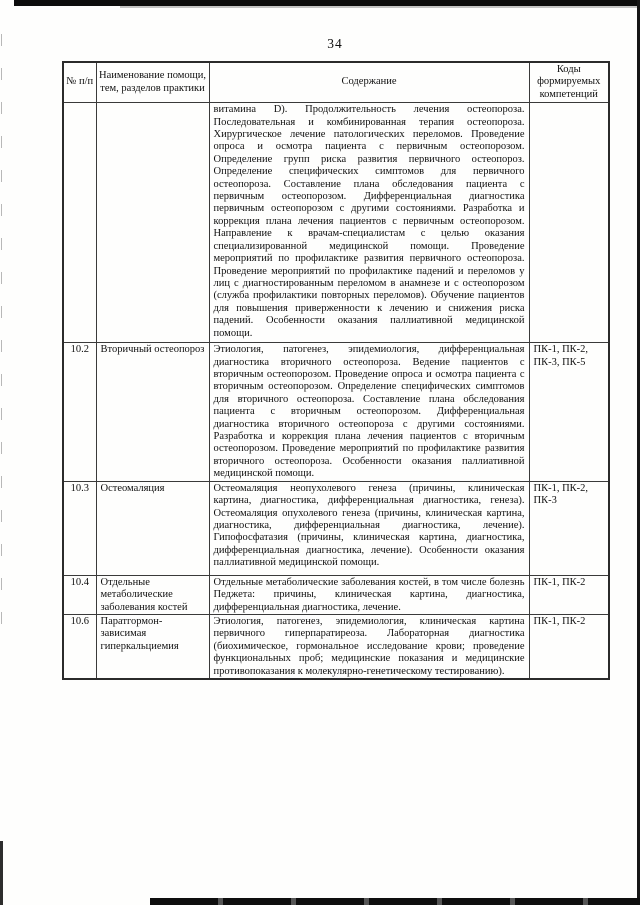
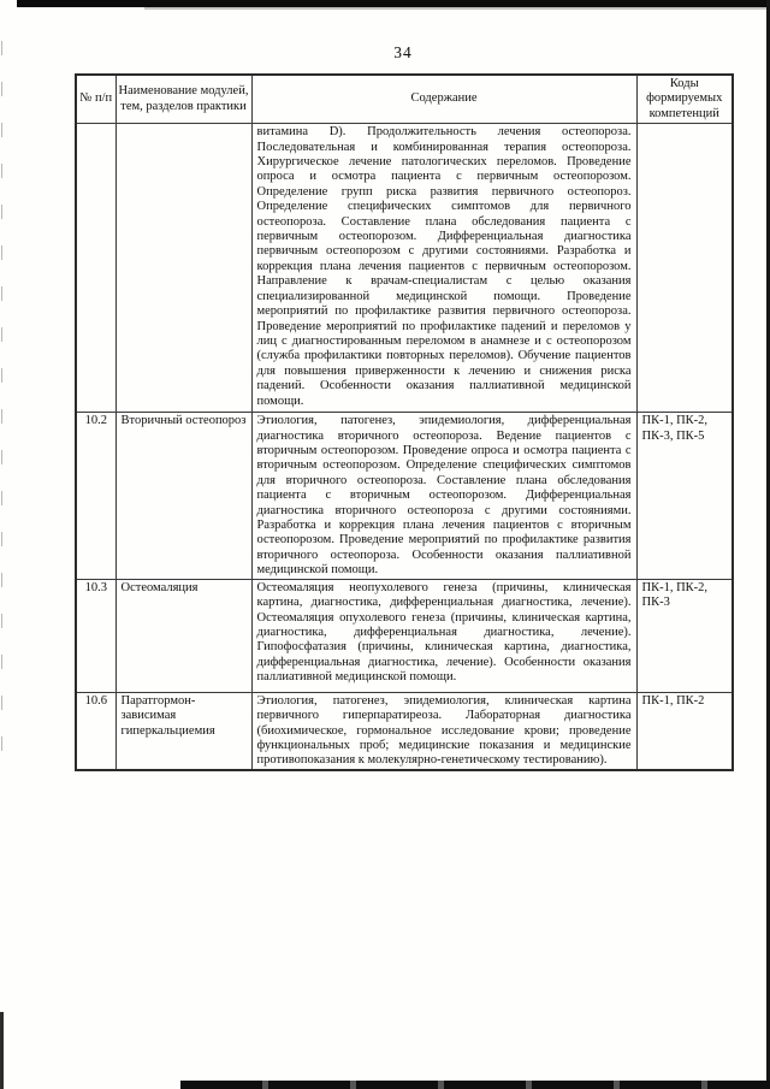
  34
- № п/п	Наименование помощи, тем, разделов практики	Содержание	Коды формируемых компетенций
+ № п/п	Наименование модулей, тем, разделов практики	Содержание	Коды формируемых компетенций
  		витамина D). Продолжительность лечения остеопороза. Последовательная и комбинированная терапия остеопороза. Хирургическое лечение патологических переломов. Проведение опроса и осмотра пациента с первичным остеопорозом. Определение групп риска развития первичного остеопороз. Определение специфических симптомов для первичного остеопороза. Составление плана обследования пациента с первичным остеопорозом. Дифференциальная диагностика первичным остеопорозом с другими состояниями. Разработка и коррекция плана лечения пациентов с первичным остеопорозом. Направление к врачам-специалистам с целью оказания специализированной медицинской помощи. Проведение мероприятий по профилактике развития первичного остеопороза. Проведение мероприятий по профилактике падений и переломов у лиц с диагностированным переломом в анамнезе и с остеопорозом (служба профилактики повторных переломов). Обучение пациентов для повышения приверженности к лечению и снижения риска падений. Особенности оказания паллиативной медицинской помощи.
  10.2	Вторичный остеопороз	Этиология, патогенез, эпидемиология, дифференциальная диагностика вторичного остеопороза. Ведение пациентов с вторичным остеопорозом. Проведение опроса и осмотра пациента с вторичным остеопорозом. Определение специфических симптомов для вторичного остеопороза. Составление плана обследования пациента с вторичным остеопорозом. Дифференциальная диагностика вторичного остеопороза с другими состояниями. Разработка и коррекция плана лечения пациентов с вторичным остеопорозом. Проведение мероприятий по профилактике развития вторичного остеопороза. Особенности оказания паллиативной медицинской помощи.	ПК-1, ПК-2, ПК-3, ПК-5
- 10.3	Остеомаляция	Остеомаляция неопухолевого генеза (причины, клиническая картина, диагностика, дифференциальная диагностика, генеза). Остеомаляция опухолевого генеза (причины, клиническая картина, диагностика, дифференциальная диагностика, лечение). Гипофосфатазия (причины, клиническая картина, диагностика, дифференциальная диагностика, лечение). Особенности оказания паллиативной медицинской помощи.	ПК-1, ПК-2, ПК-3
+ 10.3	Остеомаляция	Остеомаляция неопухолевого генеза (причины, клиническая картина, диагностика, дифференциальная диагностика, лечение). Остеомаляция опухолевого генеза (причины, клиническая картина, диагностика, дифференциальная диагностика, лечение). Гипофосфатазия (причины, клиническая картина, диагностика, дифференциальная диагностика, лечение). Особенности оказания паллиативной медицинской помощи.	ПК-1, ПК-2, ПК-3
- 10.4	Отдельные метаболические заболевания костей	Отдельные метаболические заболевания костей, в том числе болезнь Педжета: причины, клиническая картина, диагностика, дифференциальная диагностика, лечение.	ПК-1, ПК-2
  10.6	Паратгормон-зависимая гиперкальциемия	Этиология, патогенез, эпидемиология, клиническая картина первичного гиперпаратиреоза. Лабораторная диагностика (биохимическое, гормональное исследование крови; проведение функциональных проб; медицинские показания и медицинские противопоказания к молекулярно-генетическому тестированию).	ПК-1, ПК-2
